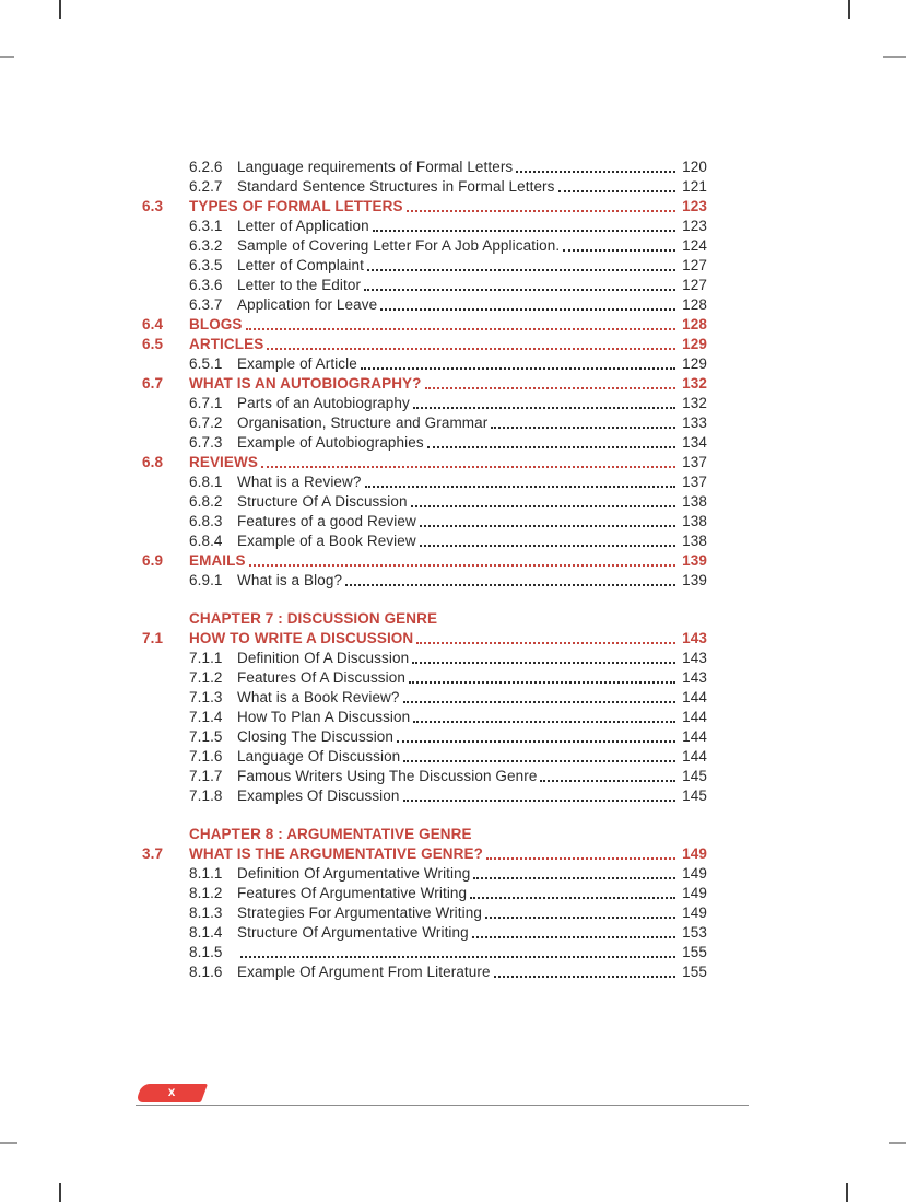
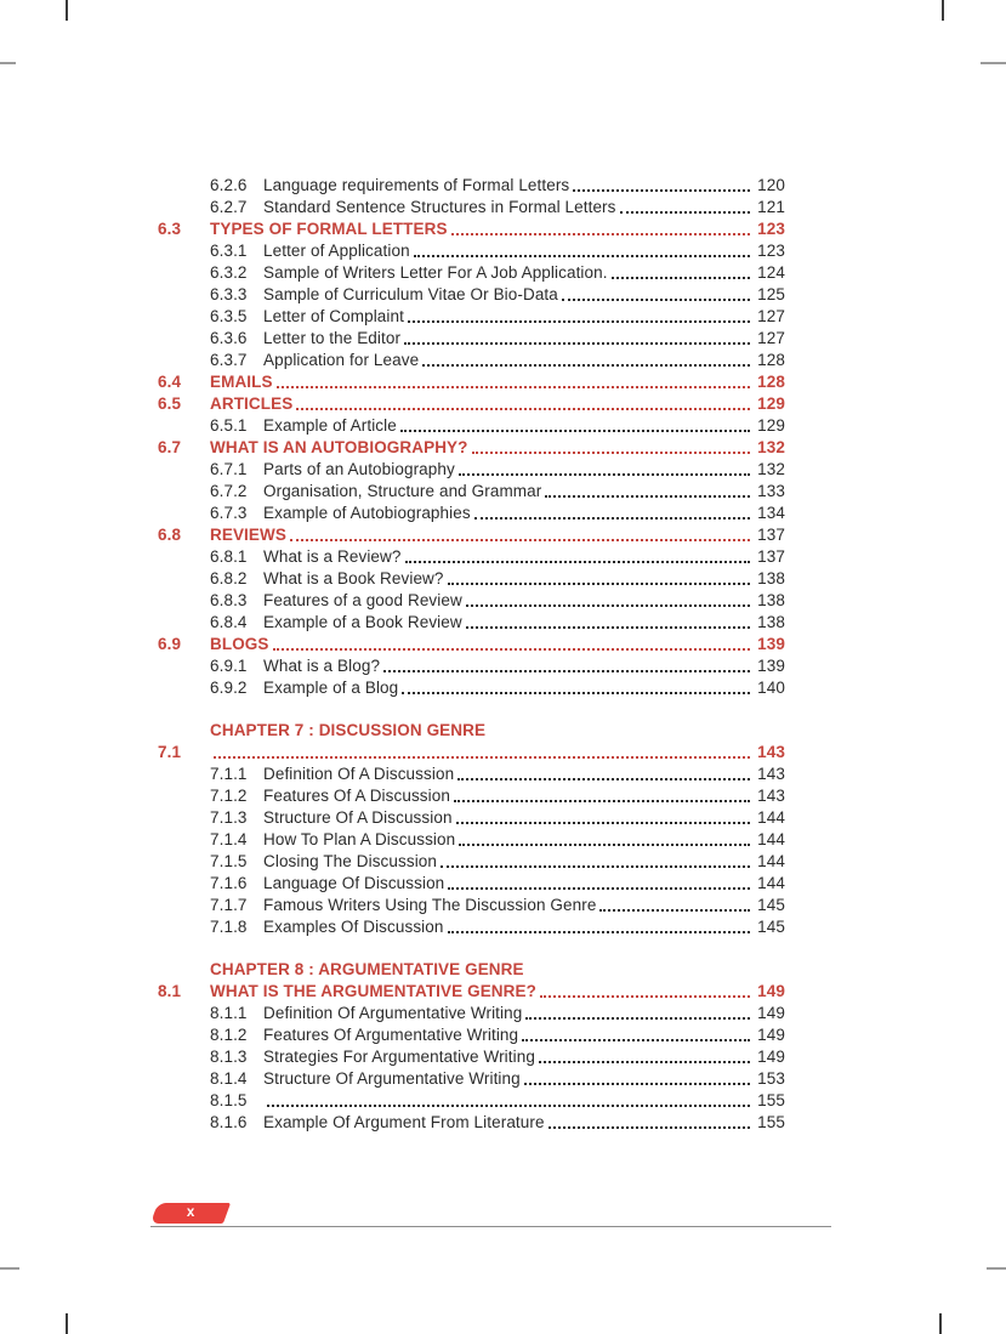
  6.2.6
  Language requirements of Formal Letters
  120
  6.2.7
  Standard Sentence Structures in Formal Letters
  121
  6.3
  TYPES OF FORMAL LETTERS
  123
  6.3.1
  Letter of Application
  123
  6.3.2
- Sample of Covering Letter For A Job Application.
+ Sample of Writers Letter For A Job Application.
  124
+ 6.3.3
+ Sample of Curriculum Vitae Or Bio-Data
+ 125
  6.3.5
  Letter of Complaint
  127
  6.3.6
  Letter to the Editor
  127
  6.3.7
  Application for Leave
  128
  6.4
- BLOGS
+ EMAILS
  128
  6.5
  ARTICLES
  129
  6.5.1
  Example of Article
  129
  6.7
  WHAT IS AN AUTOBIOGRAPHY?
  132
  6.7.1
  Parts of an Autobiography
  132
  6.7.2
  Organisation, Structure and Grammar
  133
  6.7.3
  Example of Autobiographies
  134
  6.8
  REVIEWS
  137
  6.8.1
  What is a Review?
  137
  6.8.2
- Structure Of A Discussion
+ What is a Book Review?
  138
  6.8.3
  Features of a good Review
  138
  6.8.4
  Example of a Book Review
  138
  6.9
- EMAILS
+ BLOGS
  139
  6.9.1
  What is a Blog?
  139
+ 6.9.2
+ Example of a Blog
+ 140
  CHAPTER 7 : DISCUSSION GENRE
  7.1
- HOW TO WRITE A DISCUSSION
  143
  7.1.1
  Definition Of A Discussion
  143
  7.1.2
  Features Of A Discussion
  143
  7.1.3
- What is a Book Review?
+ Structure Of A Discussion
  144
  7.1.4
  How To Plan A Discussion
  144
  7.1.5
  Closing The Discussion
  144
  7.1.6
  Language Of Discussion
  144
  7.1.7
  Famous Writers Using The Discussion Genre
  145
  7.1.8
  Examples Of Discussion
  145
  CHAPTER 8 : ARGUMENTATIVE GENRE
- 3.7
+ 8.1
  WHAT IS THE ARGUMENTATIVE GENRE?
  149
  8.1.1
  Definition Of Argumentative Writing
  149
  8.1.2
  Features Of Argumentative Writing
  149
  8.1.3
  Strategies For Argumentative Writing
  149
  8.1.4
  Structure Of Argumentative Writing
  153
  8.1.5
  155
  8.1.6
  Example Of Argument From Literature
  155
